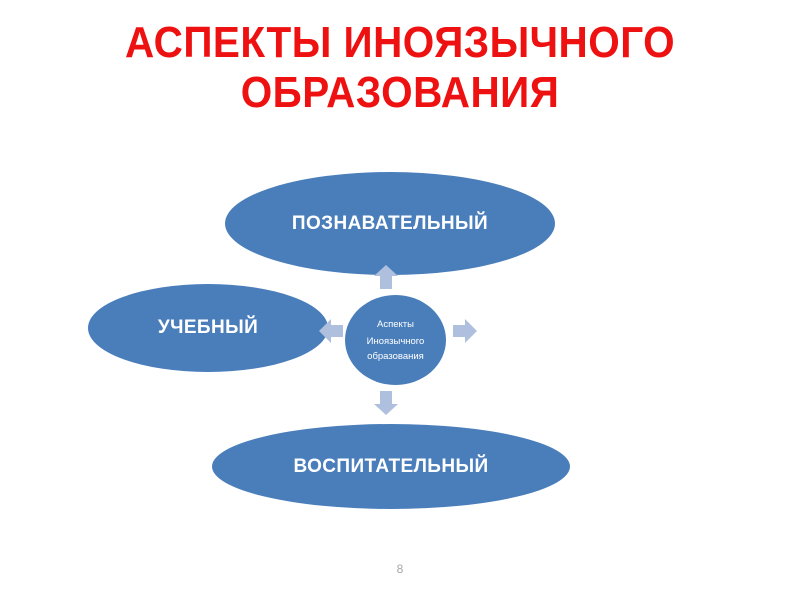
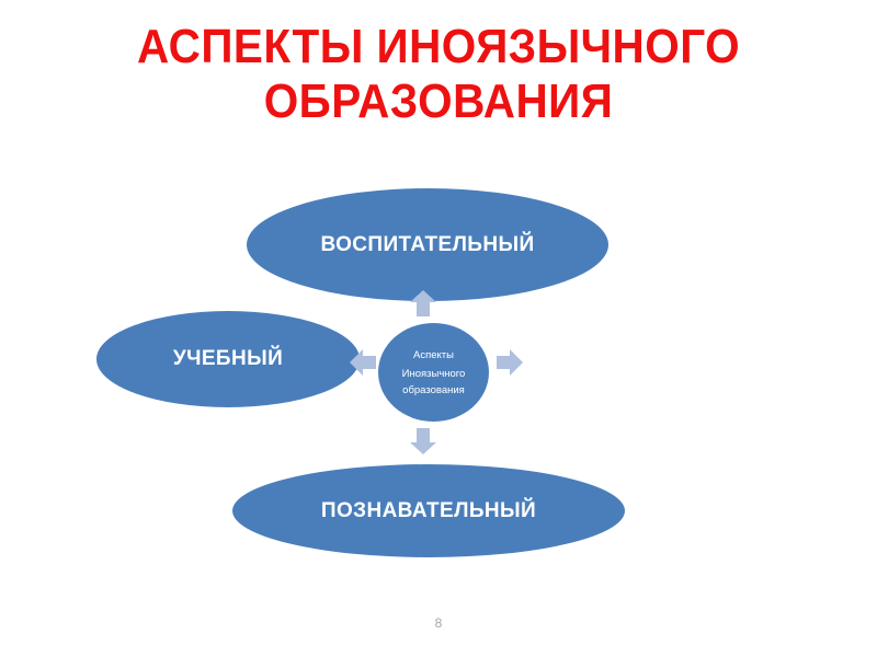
  АСПЕКТЫ ИНОЯЗЫЧНОГО
  ОБРАЗОВАНИЯ
- ПОЗНАВАТЕЛЬНЫЙ
+ ВОСПИТАТЕЛЬНЫЙ
  УЧЕБНЫЙ
- ВОСПИТАТЕЛЬНЫЙ
+ ПОЗНАВАТЕЛЬНЫЙ
  Аспекты
  Иноязычного
  образования
  8
